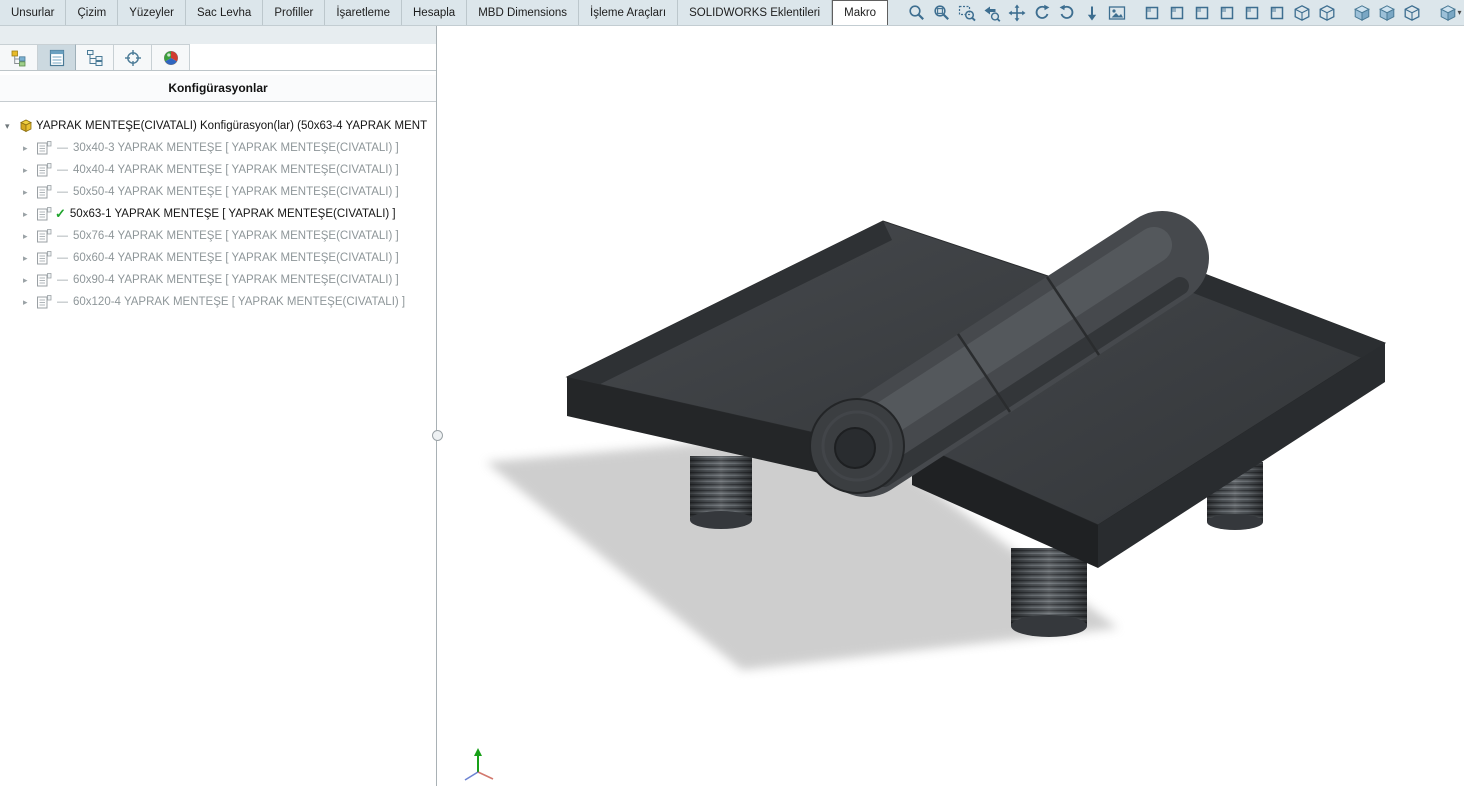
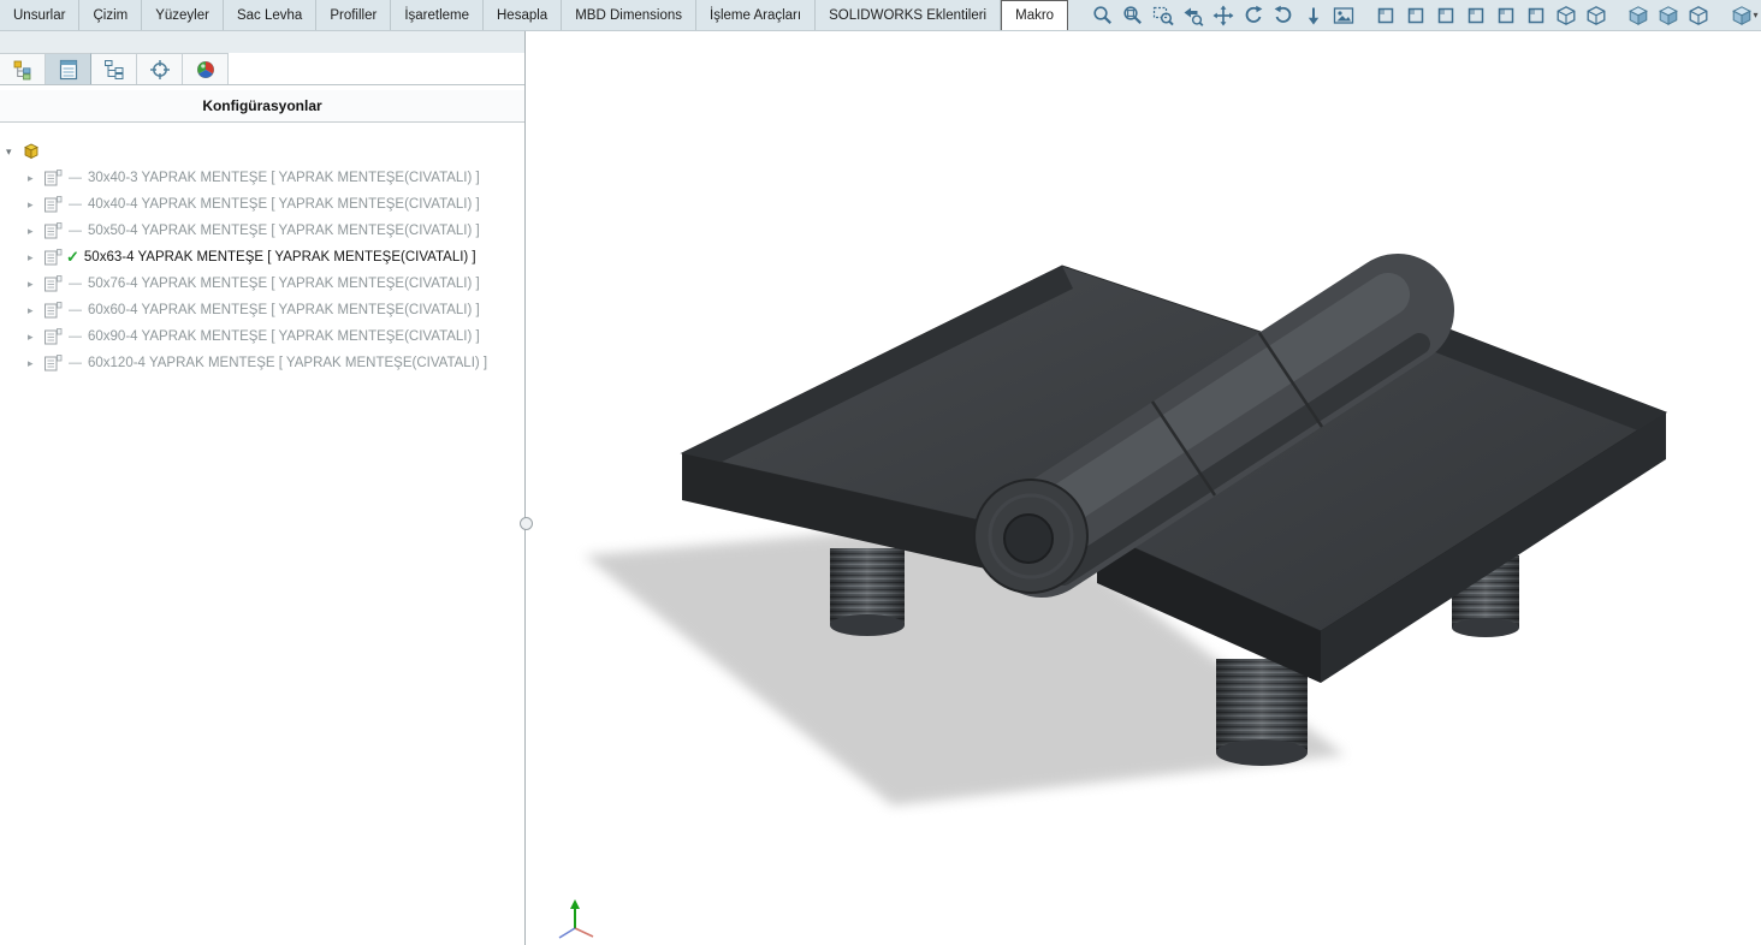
  Unsurlar
  Çizim
  Yüzeyler
  Sac Levha
  Profiller
  İşaretleme
  Hesapla
  MBD Dimensions
  İşleme Araçları
  SOLIDWORKS Eklentileri
  Makro
  ▾
  Konfigürasyonlar
  ▾
- YAPRAK MENTEŞE(CİVATALI) Konfigürasyon(lar) (50x63-4 YAPRAK MENT
  ▸
  —
  30x40-3 YAPRAK MENTEŞE [ YAPRAK MENTEŞE(CİVATALI) ]
  ▸
  —
  40x40-4 YAPRAK MENTEŞE [ YAPRAK MENTEŞE(CİVATALI) ]
  ▸
  —
  50x50-4 YAPRAK MENTEŞE [ YAPRAK MENTEŞE(CİVATALI) ]
  ▸
  ✓
- 50x63-1 YAPRAK MENTEŞE [ YAPRAK MENTEŞE(CİVATALI) ]
+ 50x63-4 YAPRAK MENTEŞE [ YAPRAK MENTEŞE(CİVATALI) ]
  ▸
  —
  50x76-4 YAPRAK MENTEŞE [ YAPRAK MENTEŞE(CİVATALI) ]
  ▸
  —
  60x60-4 YAPRAK MENTEŞE [ YAPRAK MENTEŞE(CİVATALI) ]
  ▸
  —
  60x90-4 YAPRAK MENTEŞE [ YAPRAK MENTEŞE(CİVATALI) ]
  ▸
  —
  60x120-4 YAPRAK MENTEŞE [ YAPRAK MENTEŞE(CİVATALI) ]
